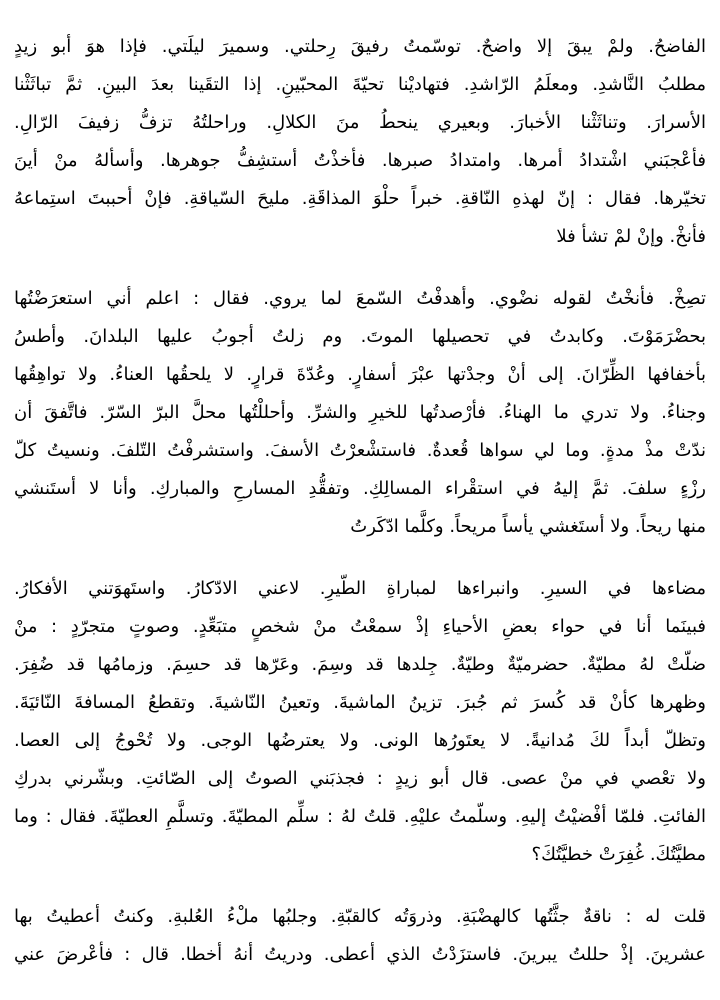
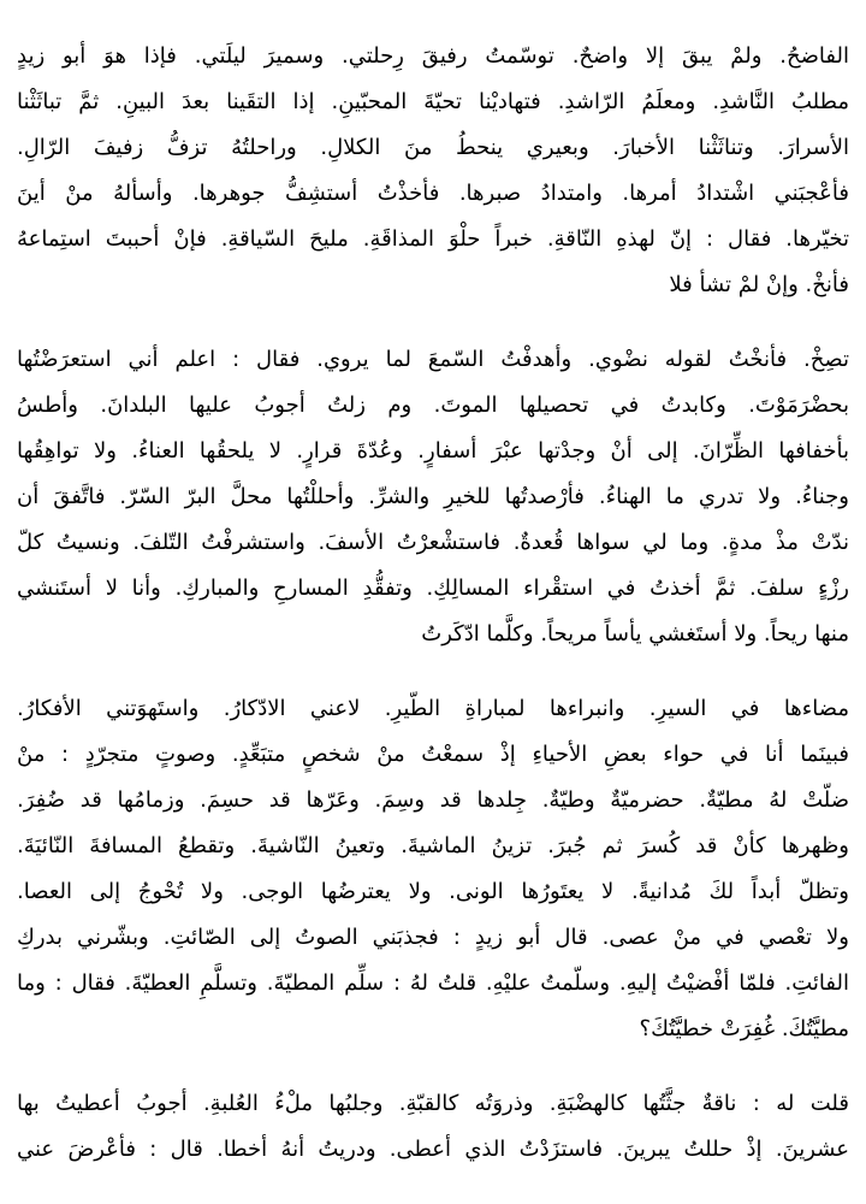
  الفاضحُ. ولمْ يبقَ إلا واضحٌ. توسّمتُ رفيقَ رِحلتي. وسميرَ ليلَتي. فإذا هوَ أبو زيدٍ
  مطلبُ النَّاشدِ. ومعلَمُ الرّاشدِ. فتهاديْنا تحيّةَ المحبّينِ. إذا التقَينا بعدَ البينِ. ثمَّ تباثَثْنا
  الأسرارَ. وتناثَثْنا الأخبارَ. وبعيري ينحطُ منَ الكلالِ. وراحلتُهُ تزفُّ زفيفَ الرّالِ.
  فأعْجبَني اشْتدادُ أمرها. وامتدادُ صبرها. فأخذْتُ أستشِفُّ جوهرها. وأسألهُ منْ أينَ
  تخيّرها. فقال : إنّ لهذهِ النّاقةِ. خبراً حلْوَ المذاقَةِ. مليحَ السّياقةِ. فإنْ أحببتَ استِماعهُ
  فأنخْ. وإنْ لمْ تشأ فلا
  تصِخْ. فأنخْتُ لقوله نضْوي. وأهدفْتُ السّمعَ لما يروي. فقال : اعلم أني استعرَضْتُها
  بحضْرَمَوْتَ. وكابدتُ في تحصيلها الموتَ. وم زلتُ أجوبُ عليها البلدانَ. وأطسُ
  بأخفافها الظِّرّانَ. إلى أنْ وجدْتها عبْرَ أسفارٍ. وعُدّةَ قرارٍ. لا يلحقُها العناءُ. ولا تواهِقُها
  وجناءُ. ولا تدري ما الهناءُ. فأرْصدتُها للخيرِ والشرِّ. وأحللْتُها محلَّ البرّ السّرّ. فاتَّفقَ أن
  ندّتْ مذْ مدةٍ. وما لي سواها قُعدةٌ. فاستشْعرْتُ الأسفَ. واستشرفْتُ التّلفَ. ونسيتُ كلّ
- رزْءٍ سلفَ. ثمَّ إليهُ في استقْراء المسالِكِ. وتفقُّدِ المسارحِ والمباركِ. وأنا لا أستَنشي
+ رزْءٍ سلفَ. ثمَّ أخذتُ في استقْراء المسالِكِ. وتفقُّدِ المسارحِ والمباركِ. وأنا لا أستَنشي
  منها ريحاً. ولا أستَغشي يأساً مريحاً. وكلَّما ادّكَرتُ
  مضاءها في السيرِ. وانبراءها لمباراةِ الطّيرِ. لاعني الادّكارُ. واستَهوَتني الأفكارُ.
  فبينَما أنا في حواء بعضِ الأحياءِ إذْ سمعْتُ منْ شخصٍ متبَعِّدٍ. وصوتٍ متجرّدٍ : منْ
  ضلّتْ لهُ مطيّةٌ. حضرميّةٌ وطيّةٌ. جِلدها قد وسِمَ. وعَرّها قد حسِمَ. وزمامُها قد ضُفِرَ.
  وظهرها كأنْ قد كُسرَ ثم جُبرَ. تزينُ الماشيةَ. وتعينُ النّاشيةَ. وتقطعُ المسافةَ النّائيَةَ.
  وتظلّ أبداً لكَ مُدانيةً. لا يعتَورُها الونى. ولا يعترضُها الوجى. ولا تُحْوجُ إلى العصا.
  ولا تعْصي في منْ عصى. قال أبو زيدٍ : فجذبَني الصوتُ إلى الصّائتِ. وبشّرني بدركِ
  الفائتِ. فلمّا أفْضيْتُ إليهِ. وسلّمتُ عليْهِ. قلتُ لهُ : سلِّم المطيّةَ. وتسلَّمِ العطيّةَ. فقال : وما
  مطيَّتُكَ. غُفِرَتْ خطيَّتُكَ؟
- قلت له : ناقةٌ جثَّتُها كالهضْبَةِ. وذروَتُه كالقبّةِ. وجلبُها ملْءُ العُلبةِ. وكنتُ أعطيتُ بها
+ قلت له : ناقةٌ جثَّتُها كالهضْبَةِ. وذروَتُه كالقبّةِ. وجلبُها ملْءُ العُلبةِ. أجوبُ أعطيتُ بها
  عشرينَ. إذْ حللتُ يبرينَ. فاستزَدْتُ الذي أعطى. ودريتُ أنهُ أخطا. قال : فأعْرضَ عني
